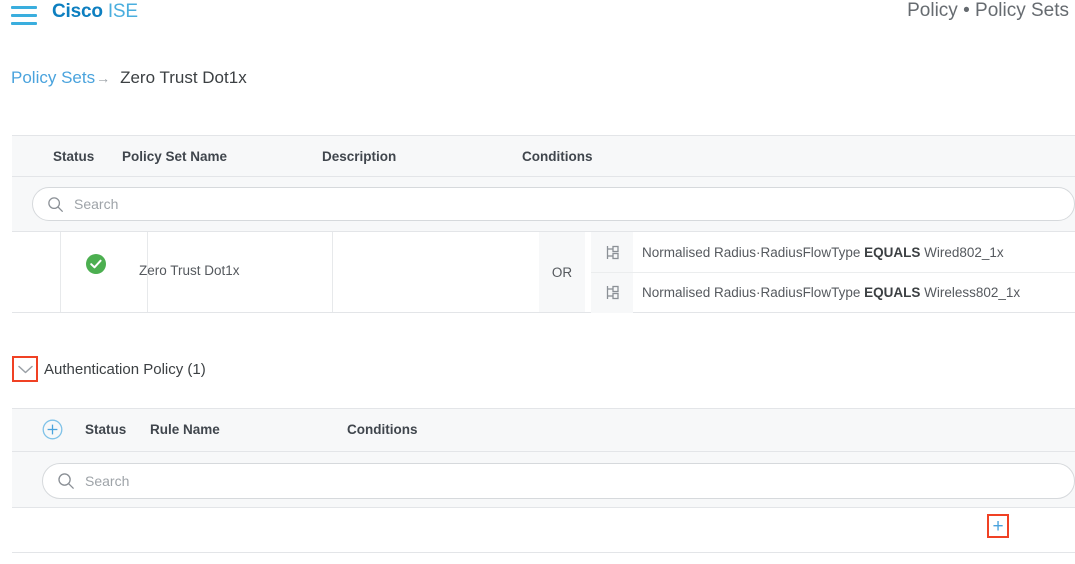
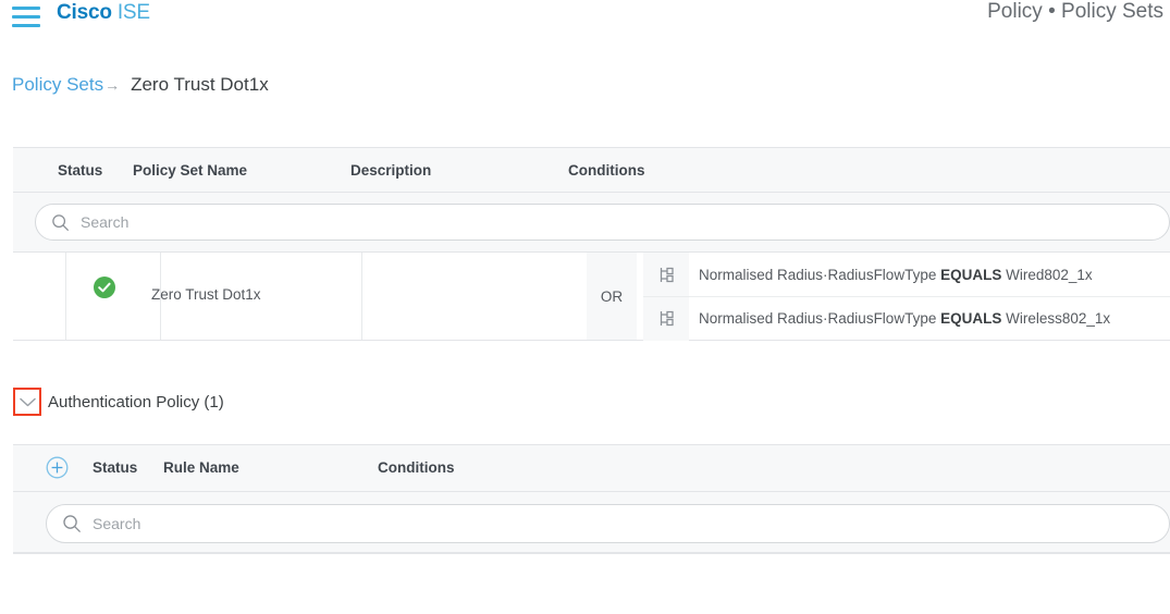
  Cisco ISE
  Policy • Policy Sets
  Policy Sets
  →
  Zero Trust Dot1x
  Status
  Policy Set Name
  Description
  Conditions
  Search
  Zero Trust Dot1x
  OR
  Normalised Radius·RadiusFlowType EQUALS Wired802_1x
  Normalised Radius·RadiusFlowType EQUALS Wireless802_1x
  Authentication Policy (1)
  Status
  Rule Name
  Conditions
  Search
- +
